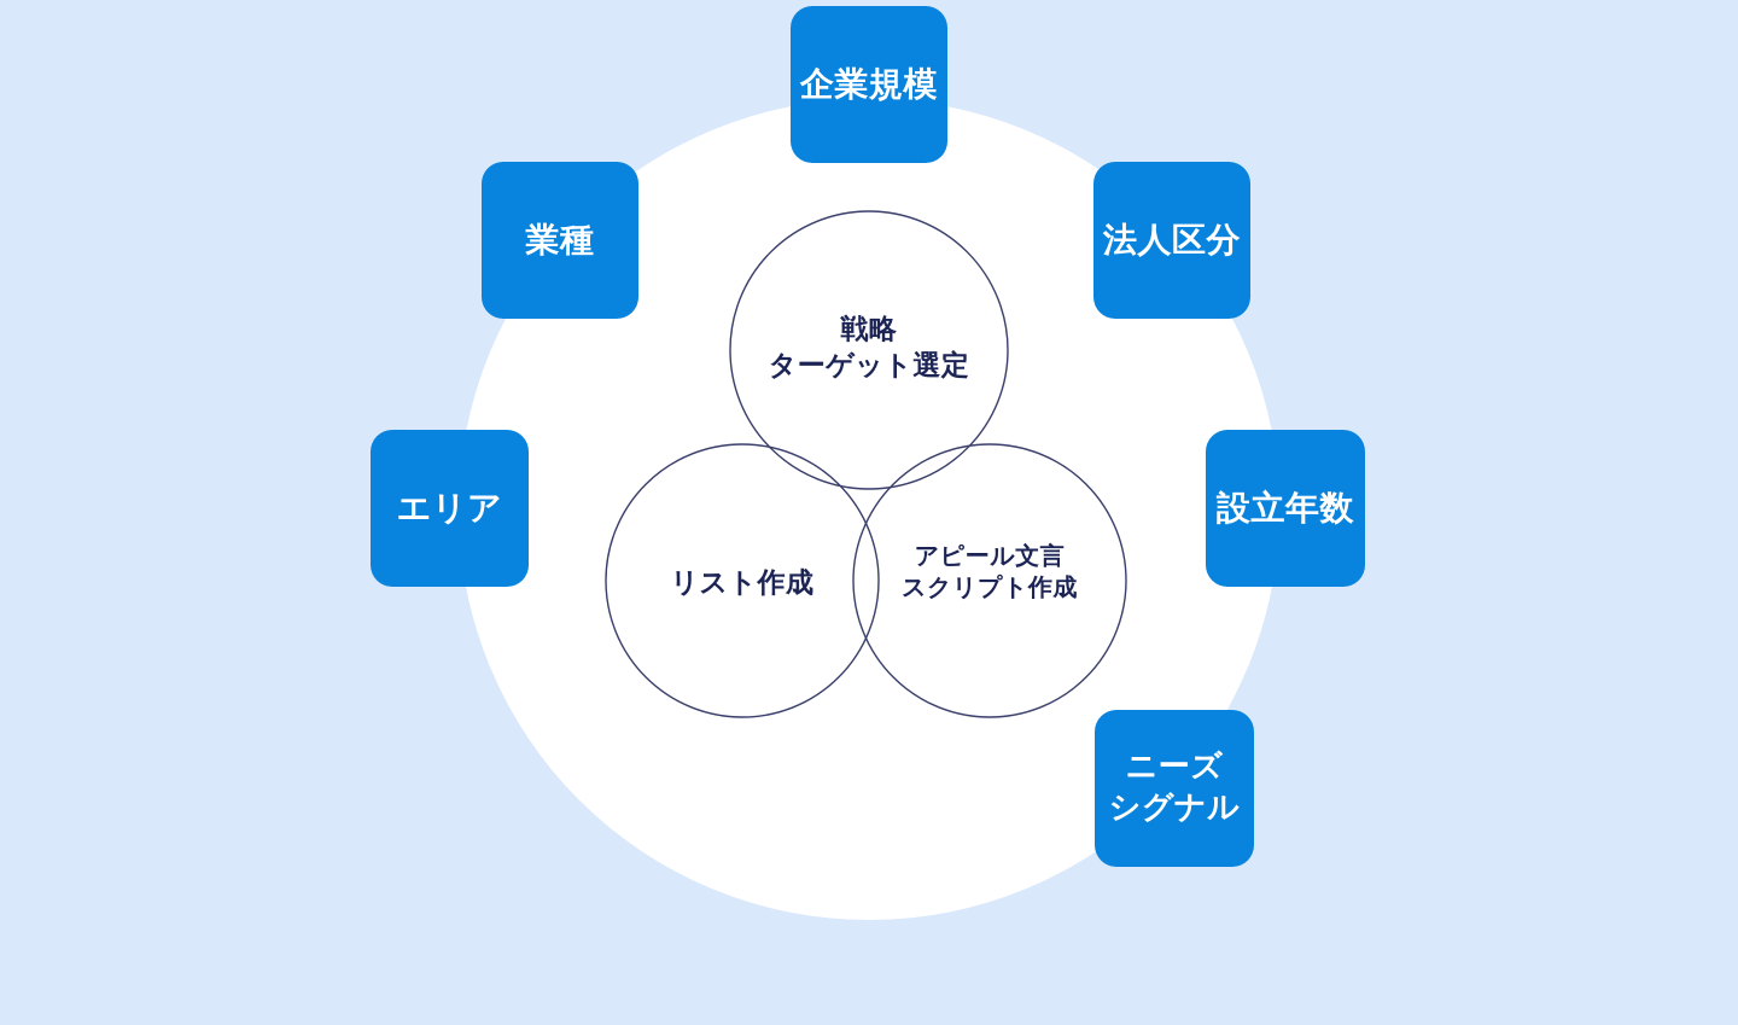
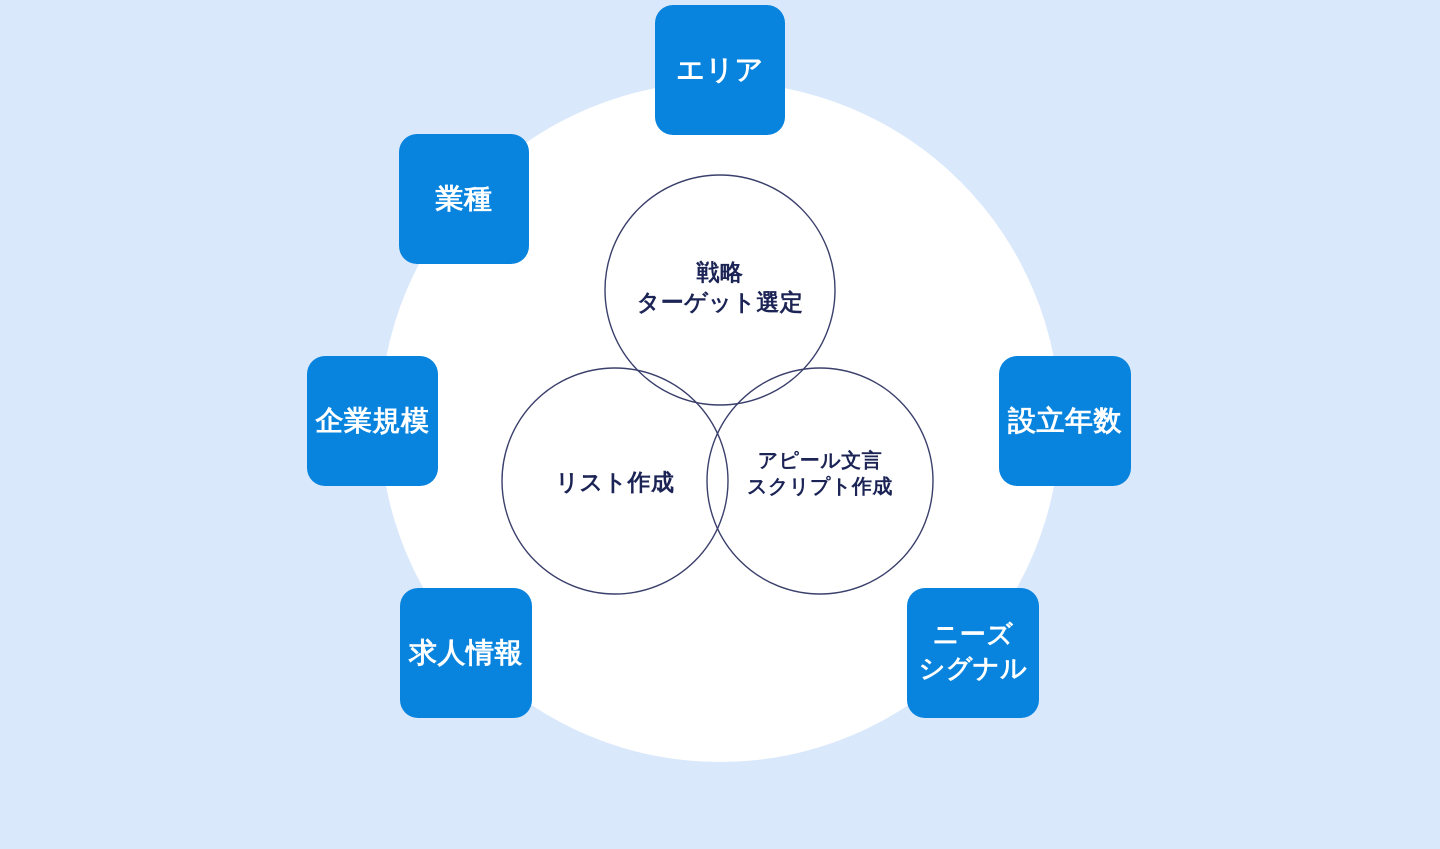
  戦略
  ターゲット選定
  リスト作成
  アピール文言
  スクリプト作成
- 企業規模
+ エリア
- 法人区分
  設立年数
  ニーズ
  シグナル
+ 求人情報
- エリア
+ 企業規模
  業種
